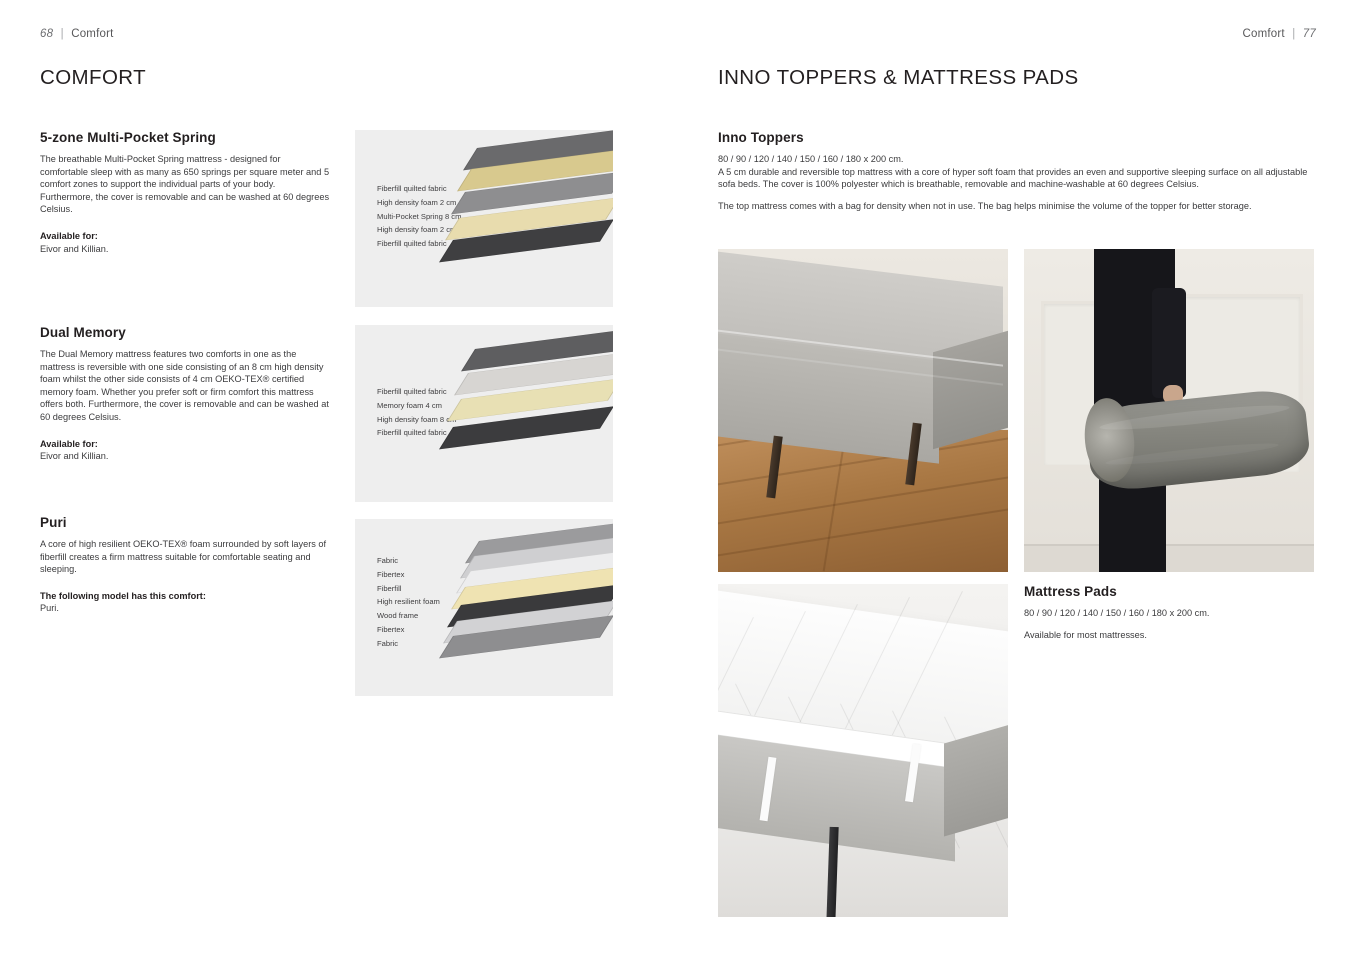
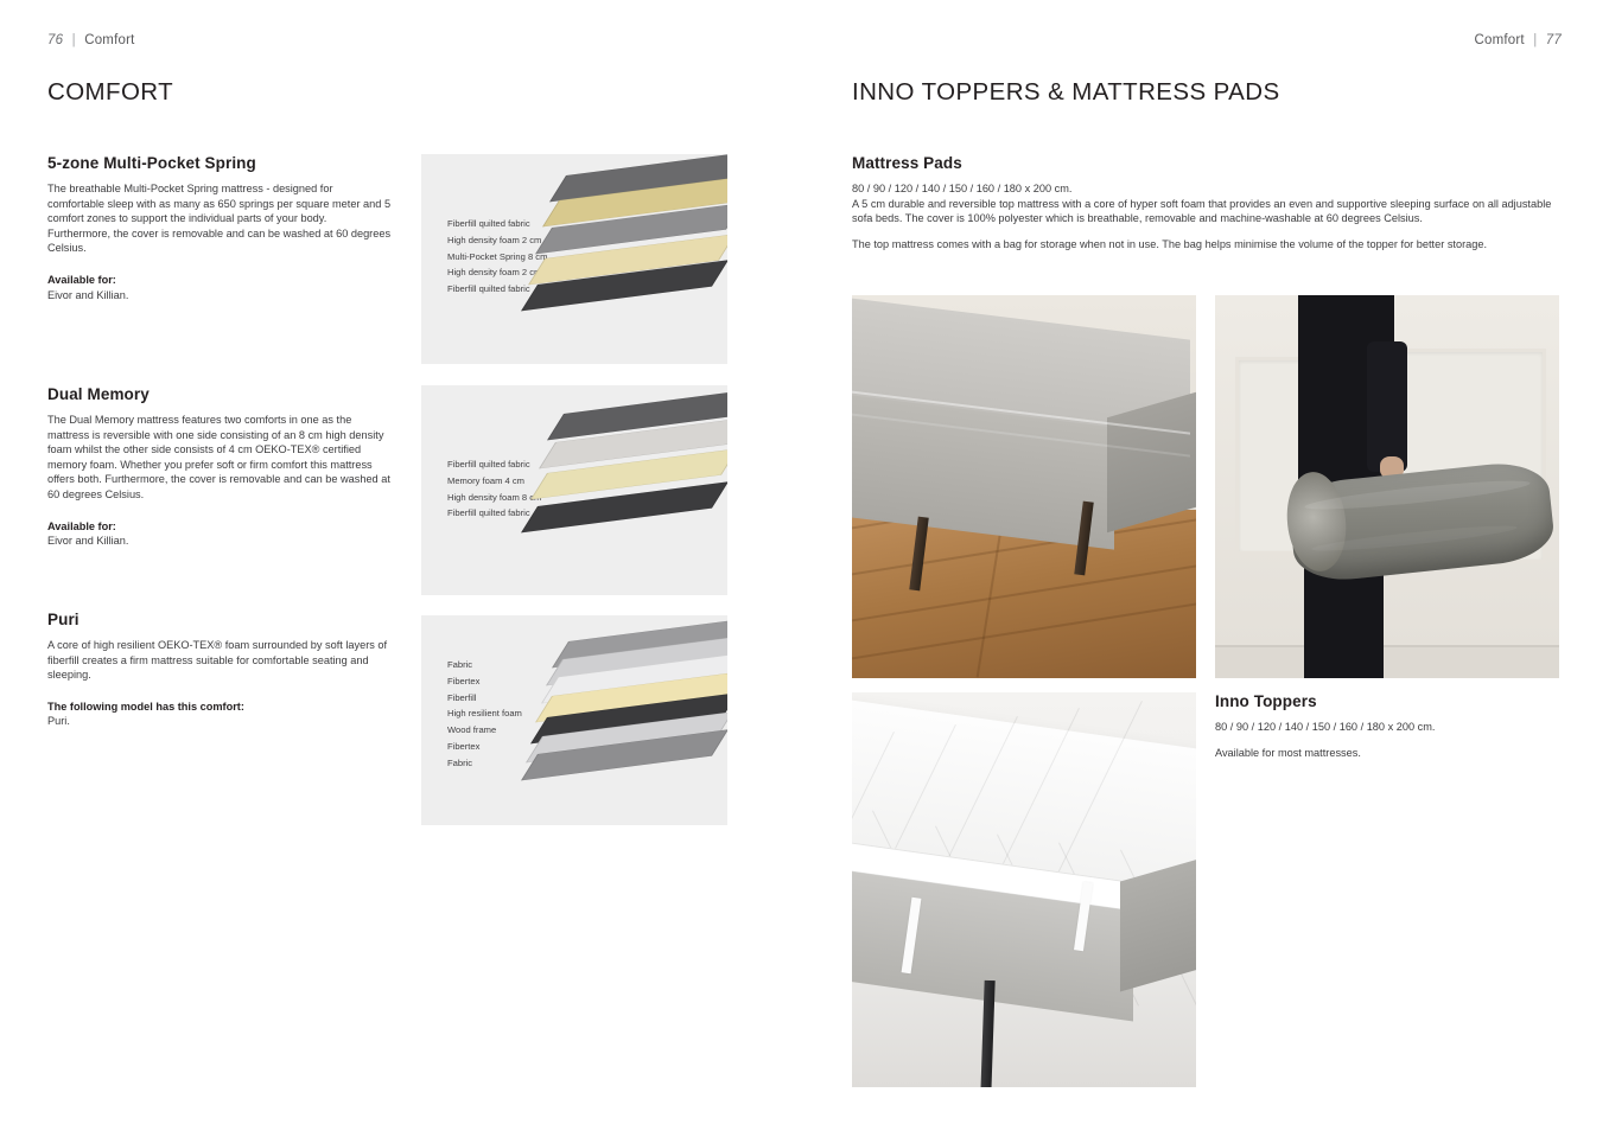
- 68 | Comfort
+ 76 | Comfort
  COMFORT
  5-zone Multi-Pocket Spring
  The breathable Multi-Pocket Spring mattress - designed for comfortable sleep with as many as 650 springs per square meter and 5 comfort zones to support the individual parts of your body. Furthermore, the cover is removable and can be washed at 60 degrees Celsius.
  Available for:
  Eivor and Killian.
  Fiberfill quilted fabric
  High density foam 2 cm
  Multi-Pocket Spring 8 cm
  High density foam 2 c
  Fiberfill quilted fabric
  Dual Memory
  The Dual Memory mattress features two comforts in one as the mattress is reversible with one side consisting of an 8 cm high density foam whilst the other side consists of 4 cm OEKO-TEX® certified memory foam. Whether you prefer soft or firm comfort this mattress offers both. Furthermore, the cover is removable and can be washed at 60 degrees Celsius.
  Available for:
  Eivor and Killian.
  Fiberfill quilted fabric
  Memory foam 4 cm
  High density foam 8
  Fiberfill quilted fabric
  Puri
  A core of high resilient OEKO-TEX® foam surrounded by soft layers of fiberfill creates a firm mattress suitable for comfortable seating and sleeping.
  The following model has this comfort:
  Puri.
  Fabric
  Fibertex
  Fiberfill
  High resilient foam
  Wood frame
  Fibertex
  Fabric
  Comfort | 77
  INNO TOPPERS & MATTRESS PADS
- Inno Toppers
+ Mattress Pads
  80 / 90 / 120 / 140 / 150 / 160 / 180 x 200 cm.
  A 5 cm durable and reversible top mattress with a core of hyper soft foam that provides an even and supportive sleeping surface on all adjustable sofa beds. The cover is 100% polyester which is breathable, removable and machine-washable at 60 degrees Celsius.
- The top mattress comes with a bag for density when not in use. The bag helps minimise the volume of the topper for better storage.
+ The top mattress comes with a bag for storage when not in use. The bag helps minimise the volume of the topper for better storage.
- Mattress Pads
+ Inno Toppers
  80 / 90 / 120 / 140 / 150 / 160 / 180 x 200 cm.
  Available for most mattresses.
